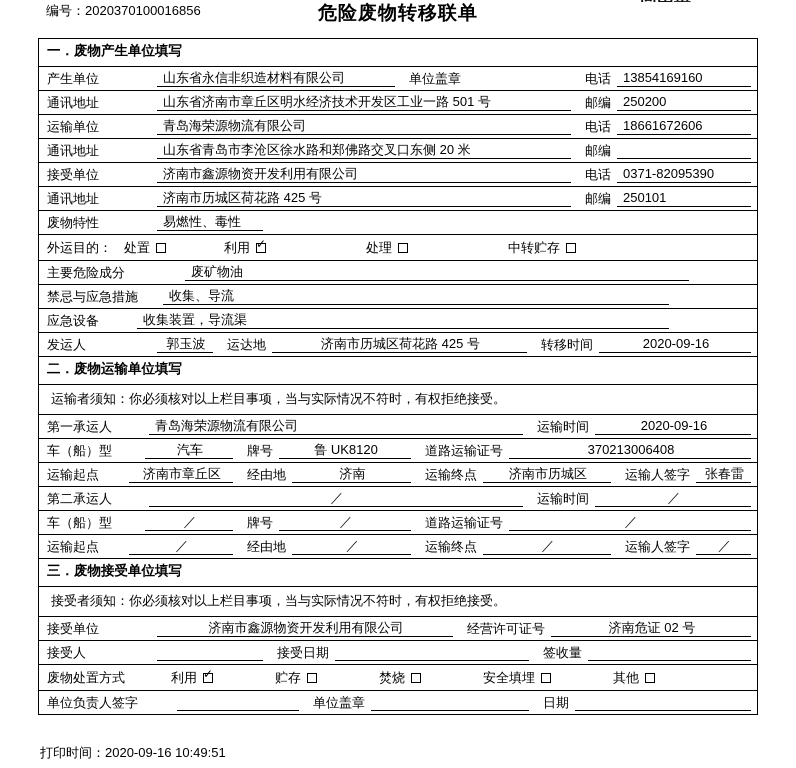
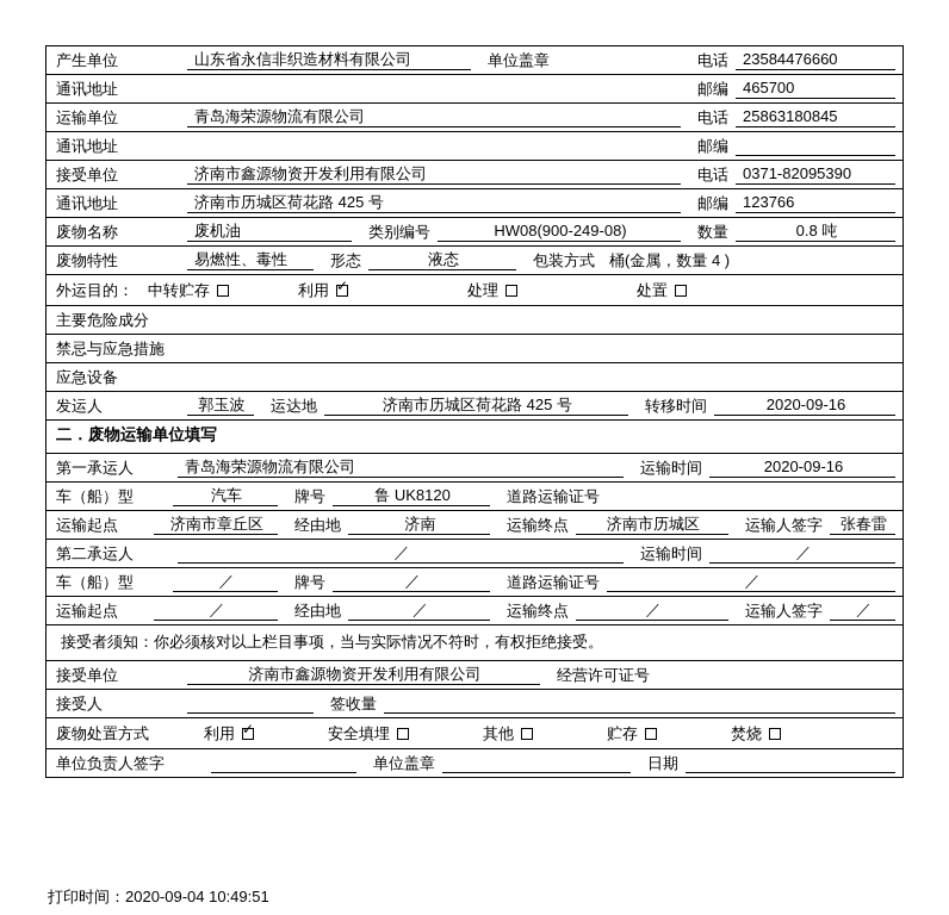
- 编号：2020370100016856
- 危险废物转移联单
- 一．废物产生单位填写
  产生单位
  山东省永信非织造材料有限公司
  单位盖章
  电话
- 13854169160
+ 23584476660
  通讯地址
- 山东省济南市章丘区明水经济技术开发区工业一路 501 号
  邮编
- 250200
+ 465700
  运输单位
  青岛海荣源物流有限公司
  电话
- 18661672606
+ 25863180845
  通讯地址
- 山东省青岛市李沧区徐水路和郑佛路交叉口东侧 20 米
  邮编
  接受单位
  济南市鑫源物资开发利用有限公司
  电话
  0371-82095390
  通讯地址
  济南市历城区荷花路 425 号
  邮编
- 250101
+ 123766
+ 废物名称
+ 废机油
+ 类别编号
+ HW08(900-249-08)
+ 数量
+ 0.8 吨
  废物特性
  易燃性、毒性
+ 形态
+ 液态
+ 包装方式
+ 桶(金属，数量 4 )
  外运目的：
- 处置
+ 中转贮存
  利用
  处理
- 中转贮存
+ 处置
  主要危险成分
- 废矿物油
  禁忌与应急措施
- 收集、导流
  应急设备
- 收集装置，导流渠
  发运人
  郭玉波
  运达地
  济南市历城区荷花路 425 号
  转移时间
  2020-09-16
  二．废物运输单位填写
- 运输者须知：你必须核对以上栏目事项，当与实际情况不符时，有权拒绝接受。
  第一承运人
  青岛海荣源物流有限公司
  运输时间
  2020-09-16
  车（船）型
  汽车
  牌号
  鲁 UK8120
  道路运输证号
- 370213006408
  运输起点
  济南市章丘区
  经由地
  济南
  运输终点
  济南市历城区
  运输人签字
  张春雷
  第二承运人
  ／
  运输时间
  ／
  车（船）型
  ／
  牌号
  ／
  道路运输证号
  ／
  运输起点
  ／
  经由地
  ／
  运输终点
  ／
  运输人签字
  ／
- 三．废物接受单位填写
  接受者须知：你必须核对以上栏目事项，当与实际情况不符时，有权拒绝接受。
  接受单位
  济南市鑫源物资开发利用有限公司
  经营许可证号
- 济南危证 02 号
  接受人
- 接受日期
  签收量
  废物处置方式
  利用
- 贮存
+ 安全填埋
- 焚烧
+ 其他
- 安全填埋
+ 贮存
- 其他
+ 焚烧
  单位负责人签字
  单位盖章
  日期
- 打印时间：2020-09-16 10:49:51
+ 打印时间：2020-09-04 10:49:51
